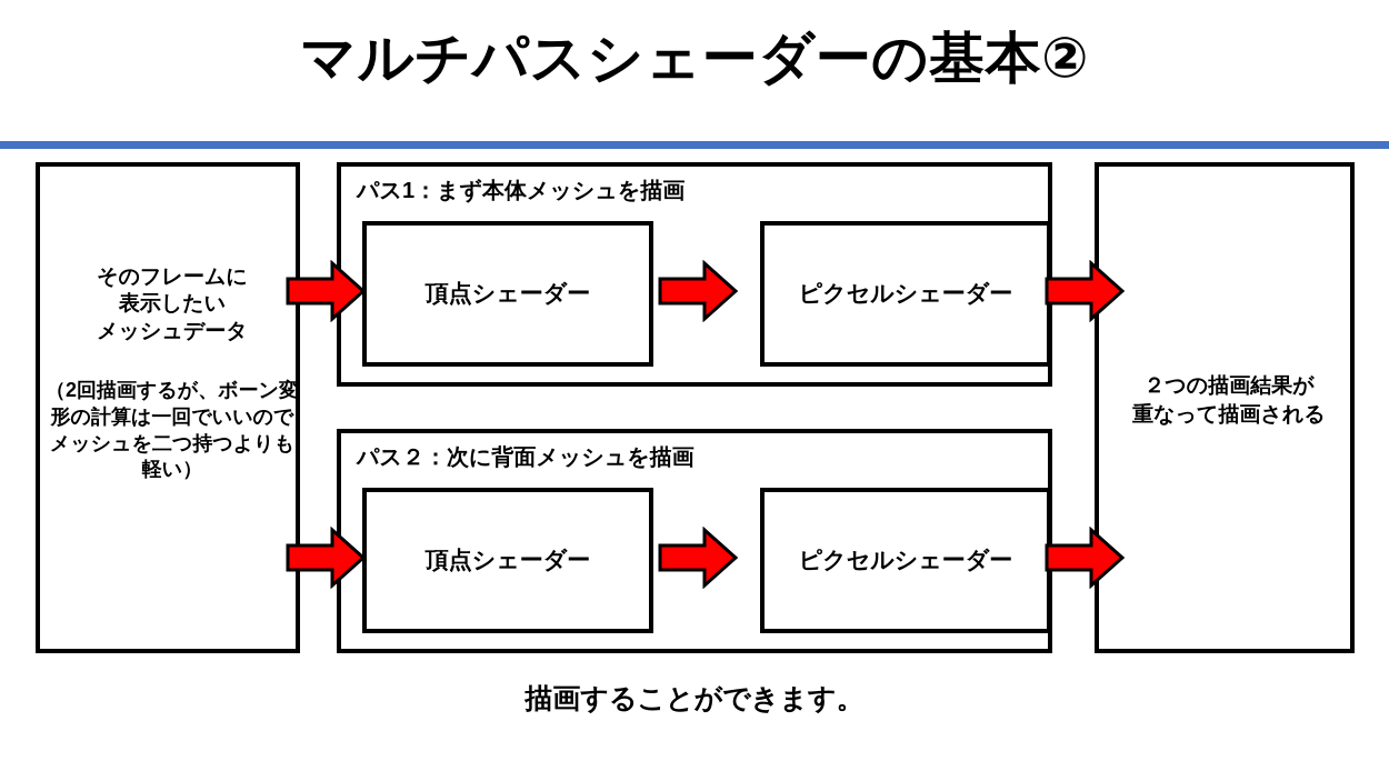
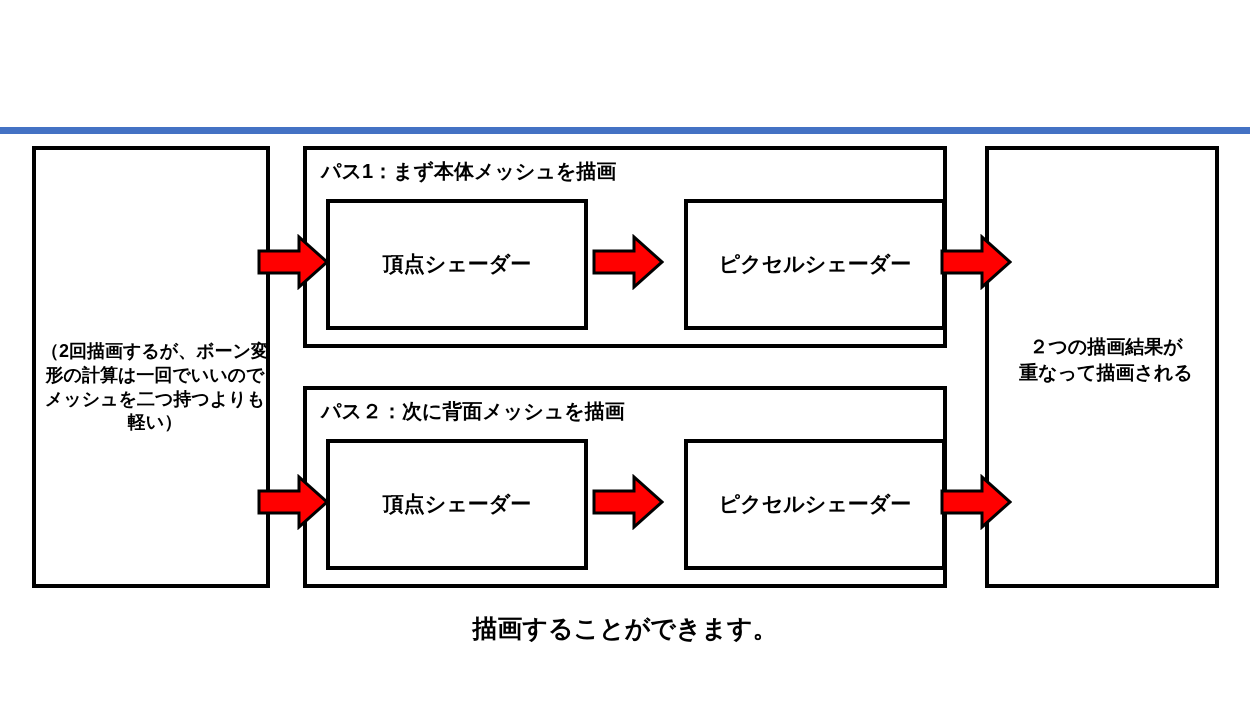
- マルチパスシェーダーの基本②
- そのフレームに
- 表示したい
- メッシュデータ
  （2回描画するが、ボーン変形の計算は一回でいいのでメッシュを二つ持つよりも軽い）
  パス1：まず本体メッシュを描画
  頂点シェーダー
  ピクセルシェーダー
  パス２：次に背面メッシュを描画
  頂点シェーダー
  ピクセルシェーダー
  ２つの描画結果が
  重なって描画される
  描画することができます。
